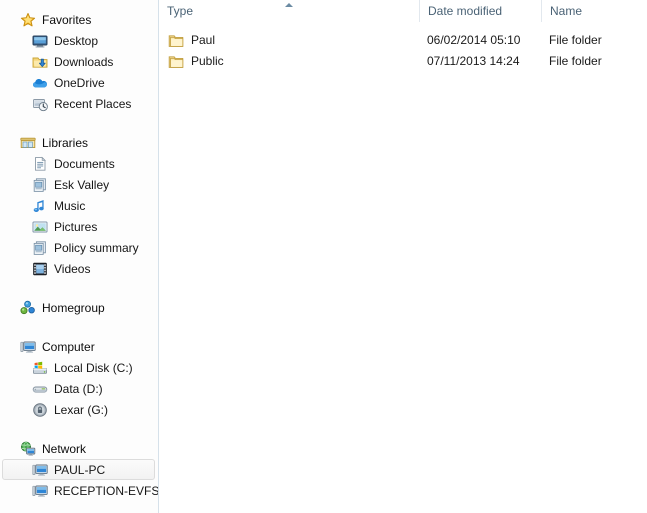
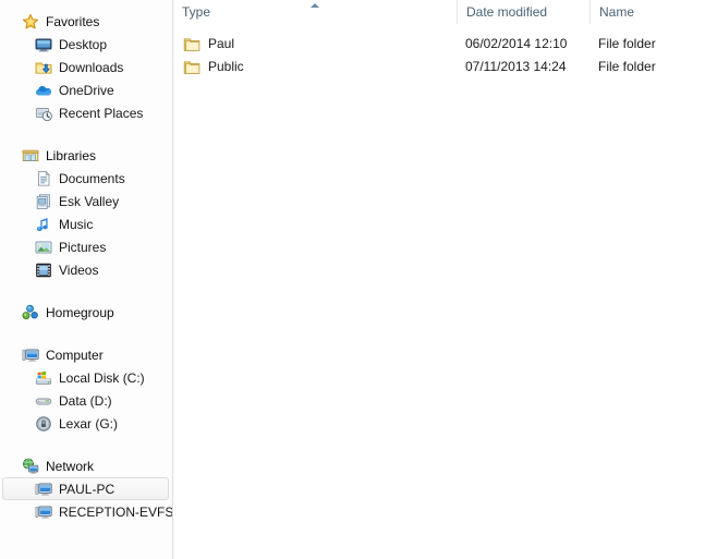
  Favorites
  Desktop
  Downloads
  OneDrive
  Recent Places
  Libraries
  Documents
  Esk Valley
  Music
  Pictures
- Policy summary
  Videos
  Homegroup
  Computer
  Local Disk (C:)
  Data (D:)
  Lexar (G:)
  Network
  PAUL-PC
  RECEPTION-EVFS
  Type
  Date modified
  Name
  Paul
- 06/02/2014 05:10
+ 06/02/2014 12:10
  File folder
  Public
  07/11/2013 14:24
  File folder
